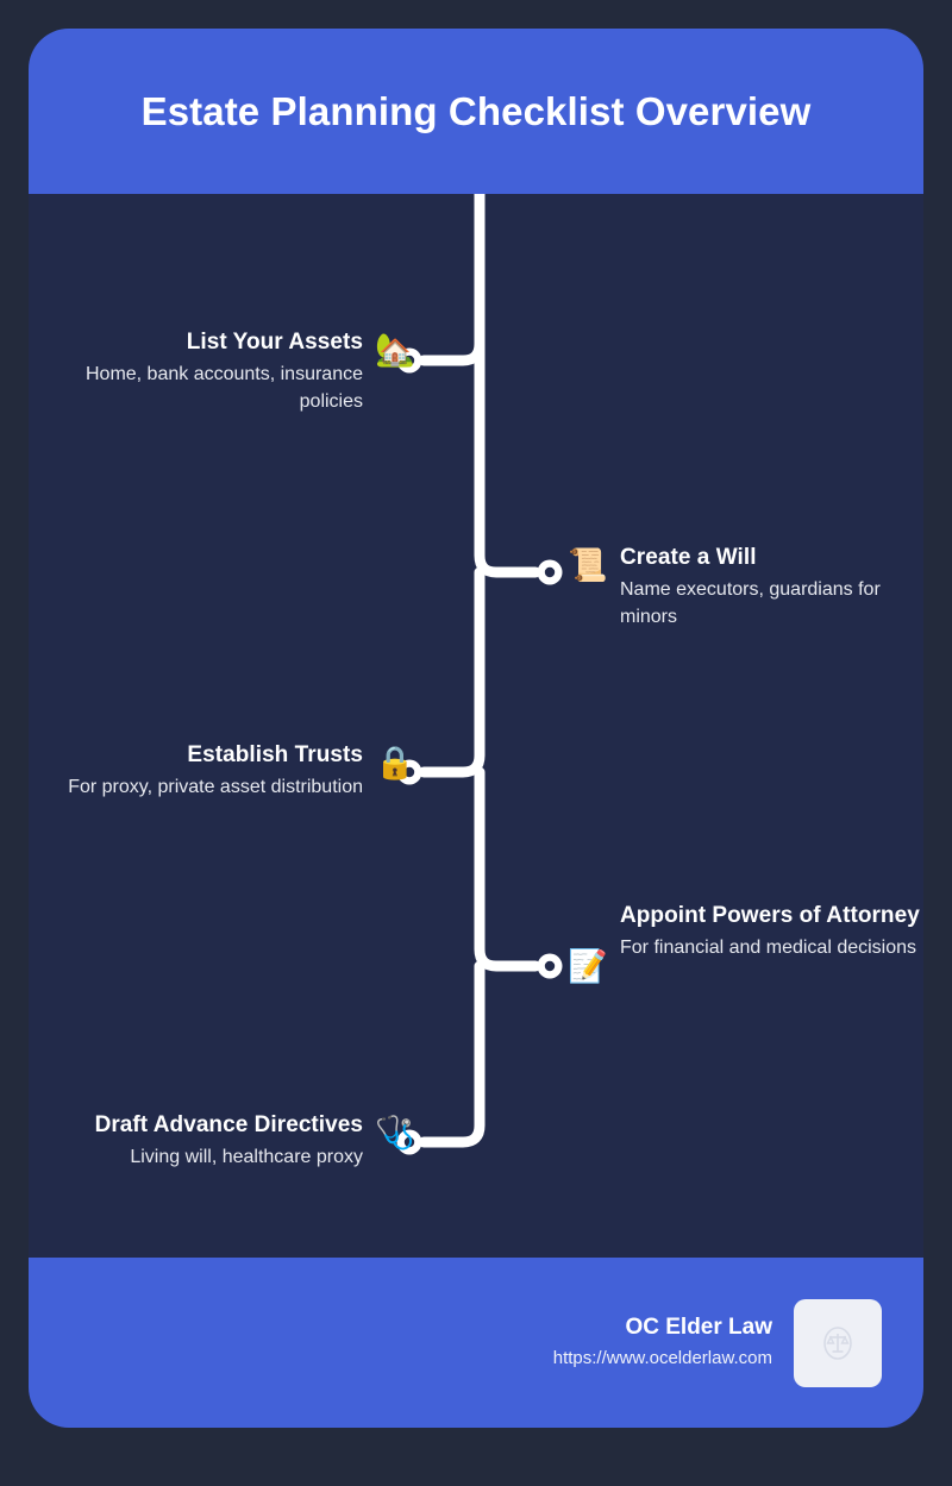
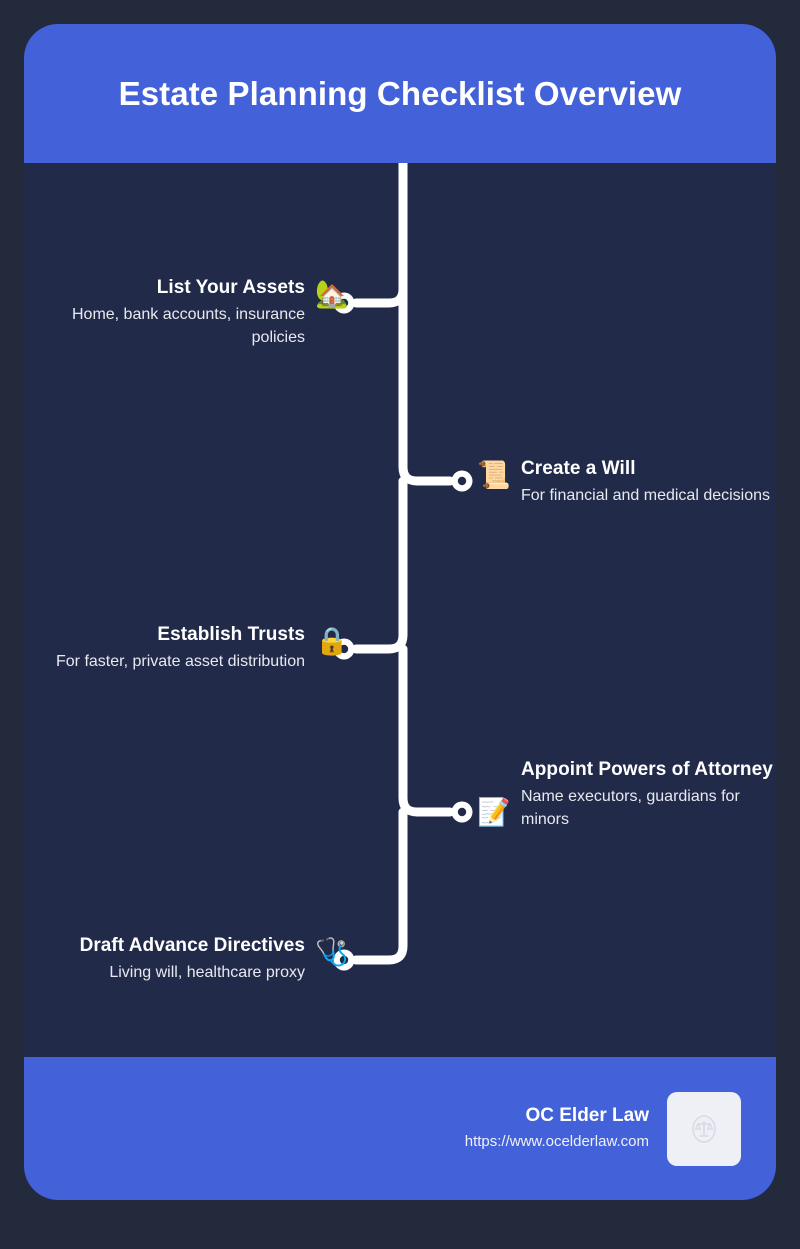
  Estate Planning Checklist Overview
  List Your Assets
  Home, bank accounts, insurance policies
  🏡
  📜
  Create a Will
- Name executors, guardians for minors
+ For financial and medical decisions
  Establish Trusts
- For proxy, private asset distribution
+ For faster, private asset distribution
  🔒
  📝
  Appoint Powers of Attorney
- For financial and medical decisions
+ Name executors, guardians for minors
  Draft Advance Directives
  Living will, healthcare proxy
  🩺
  OC Elder Law
  https://www.ocelderlaw.com
